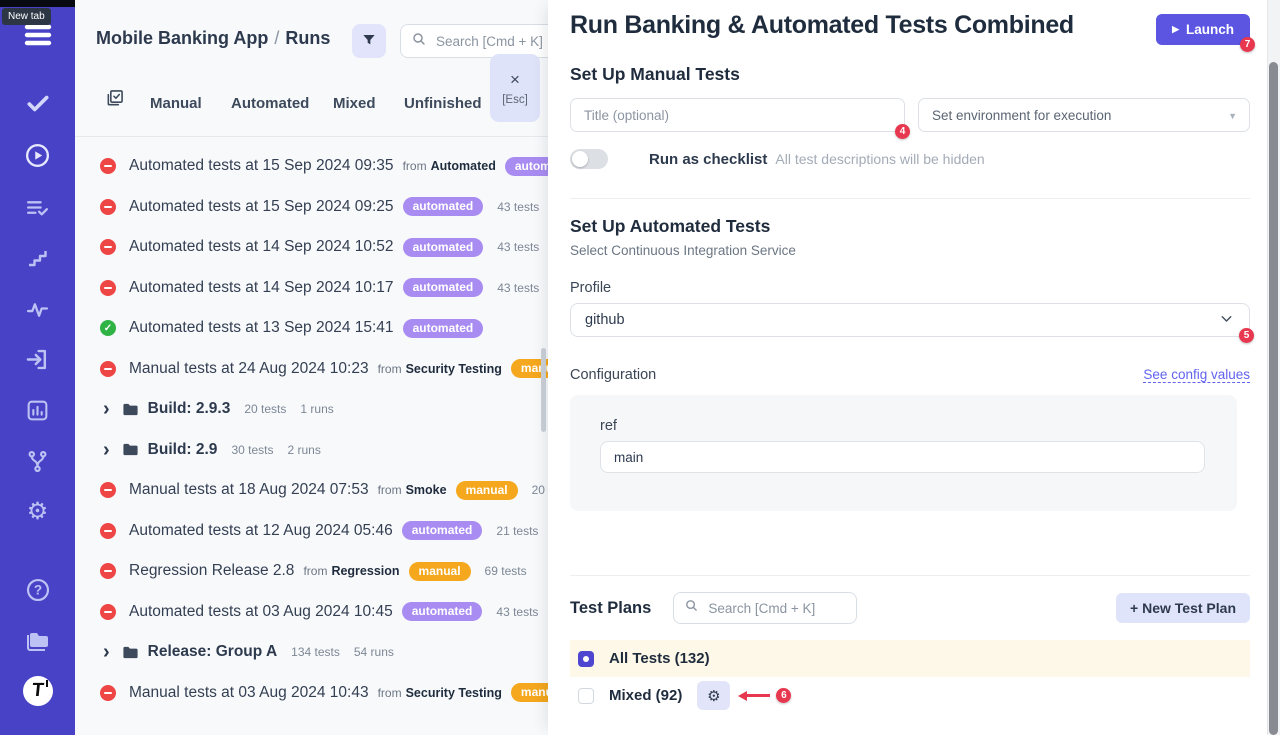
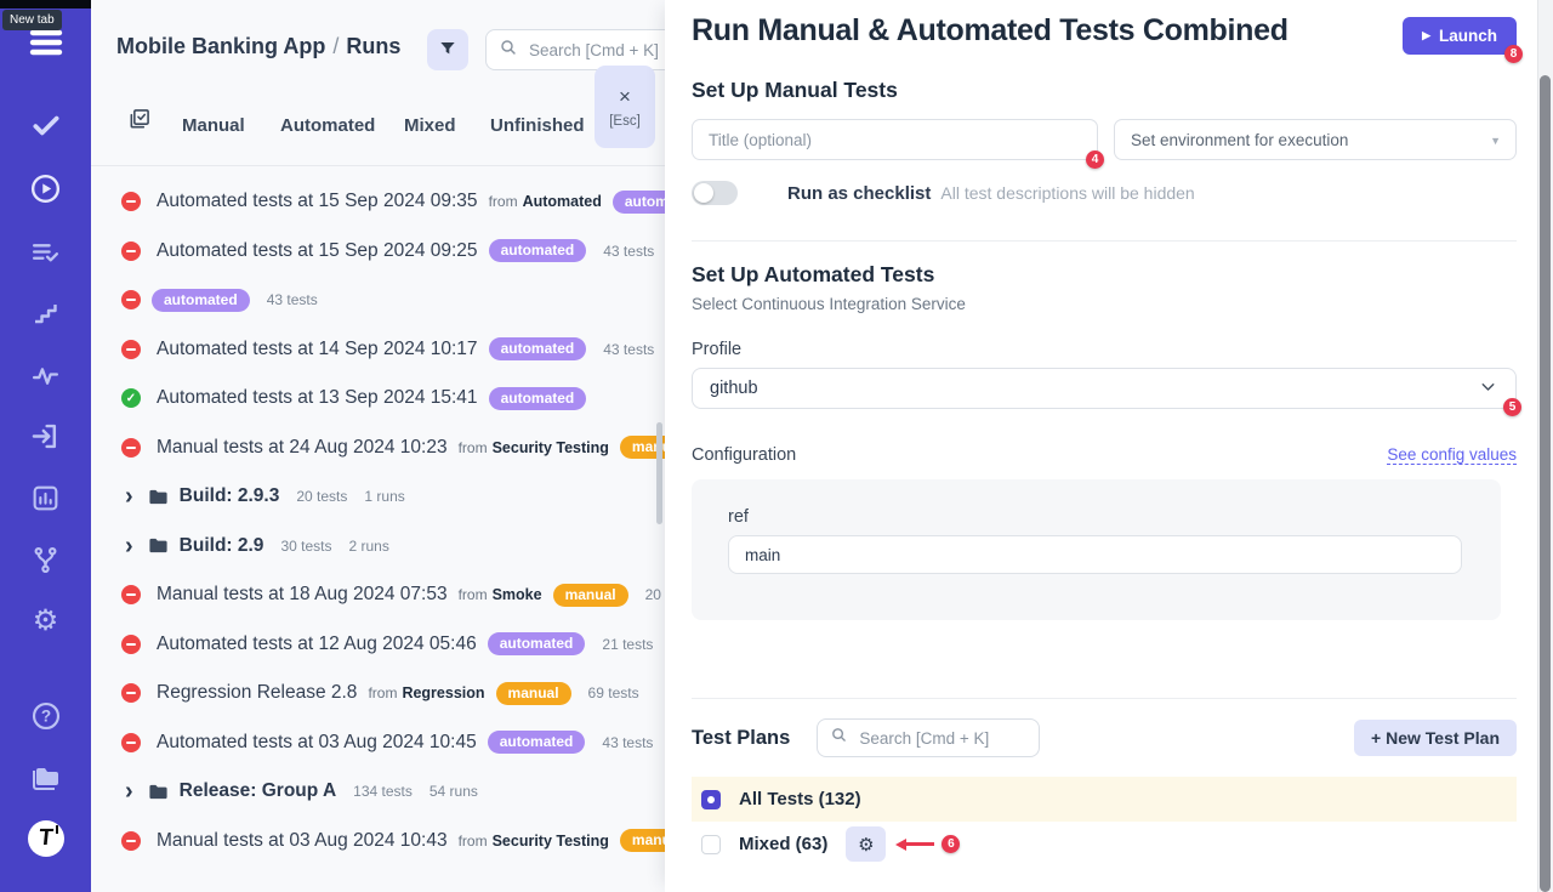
  New tab
  ⚙
  ?
  Mobile Banking App / Runs
  Search [Cmd + K]
  Manual
  Automated
  Mixed
  Unfinished
  ×
  [Esc]
  Automated tests at 15 Sep 2024 09:35
  from
  Automated
  Automated tests at 15 Sep 2024 09:25
  automated
  43 tests
- Automated tests at 14 Sep 2024 10:52
  automated
  43 tests
  Automated tests at 14 Sep 2024 10:17
  automated
  43 tests
  ✓
  Automated tests at 13 Sep 2024 15:41
  automated
  Manual tests at 24 Aug 2024 10:23
  from
  Security Testing
  ›
  Build: 2.9.3
  20 tests
  1 runs
  ›
  Build: 2.9
  30 tests
  2 runs
  Manual tests at 18 Aug 2024 07:53
  from
  Smoke
  manual
  Automated tests at 12 Aug 2024 05:46
  automated
  21 tests
  Regression Release 2.8
  from
  Regression
  manual
  69 tests
  Automated tests at 03 Aug 2024 10:45
  automated
  43 tests
  ›
  Release: Group A
  134 tests
  54 runs
  Manual tests at 03 Aug 2024 10:43
  from
  Security Testing
- Run Banking & Automated Tests Combined
+ Run Manual & Automated Tests Combined
  ▶
  Launch
- 7
+ 8
  Set Up Manual Tests
  Title (optional)
  4
  Set environment for execution
  ▼
  Run as checklist
  All test descriptions will be hidden
  Set Up Automated Tests
  Select Continuous Integration Service
  Profile
  github
  5
  Configuration
  See config values
  ref
  main
  Test Plans
  Search [Cmd + K]
  + New Test Plan
  All Tests (132)
- Mixed (92)
+ Mixed (63)
  ⚙
  6
